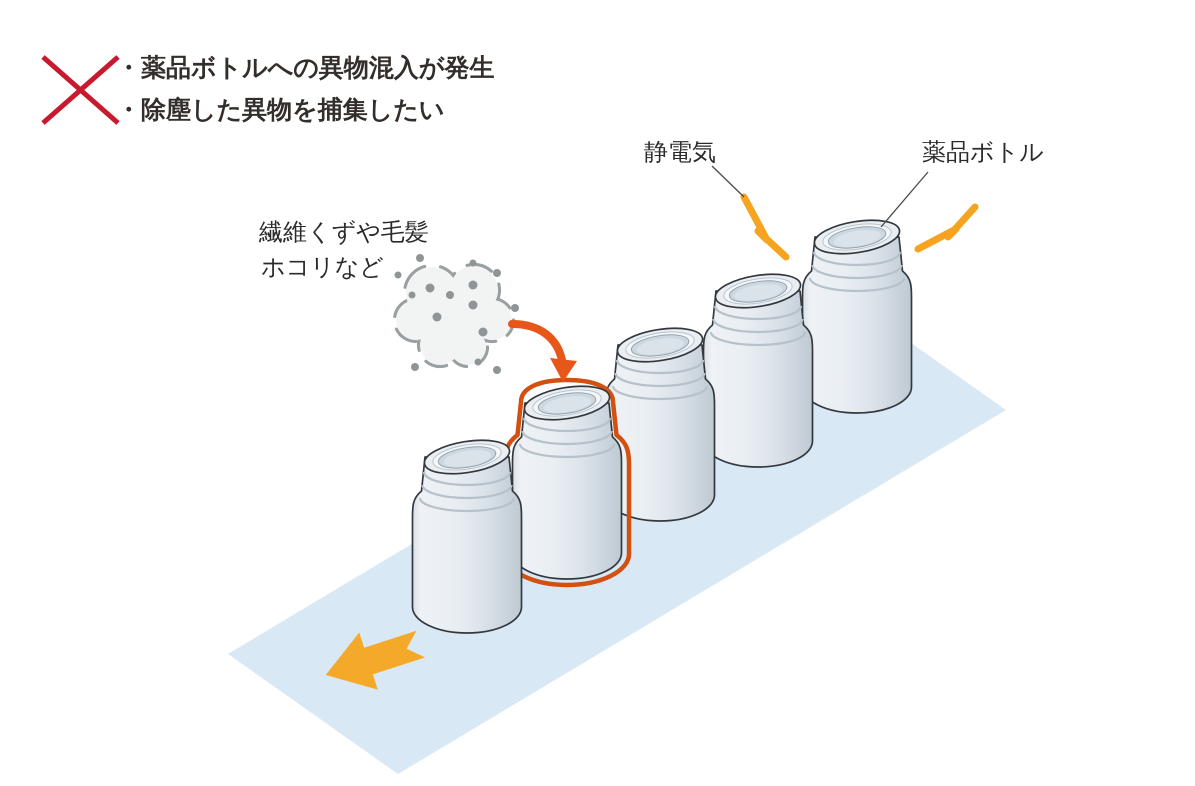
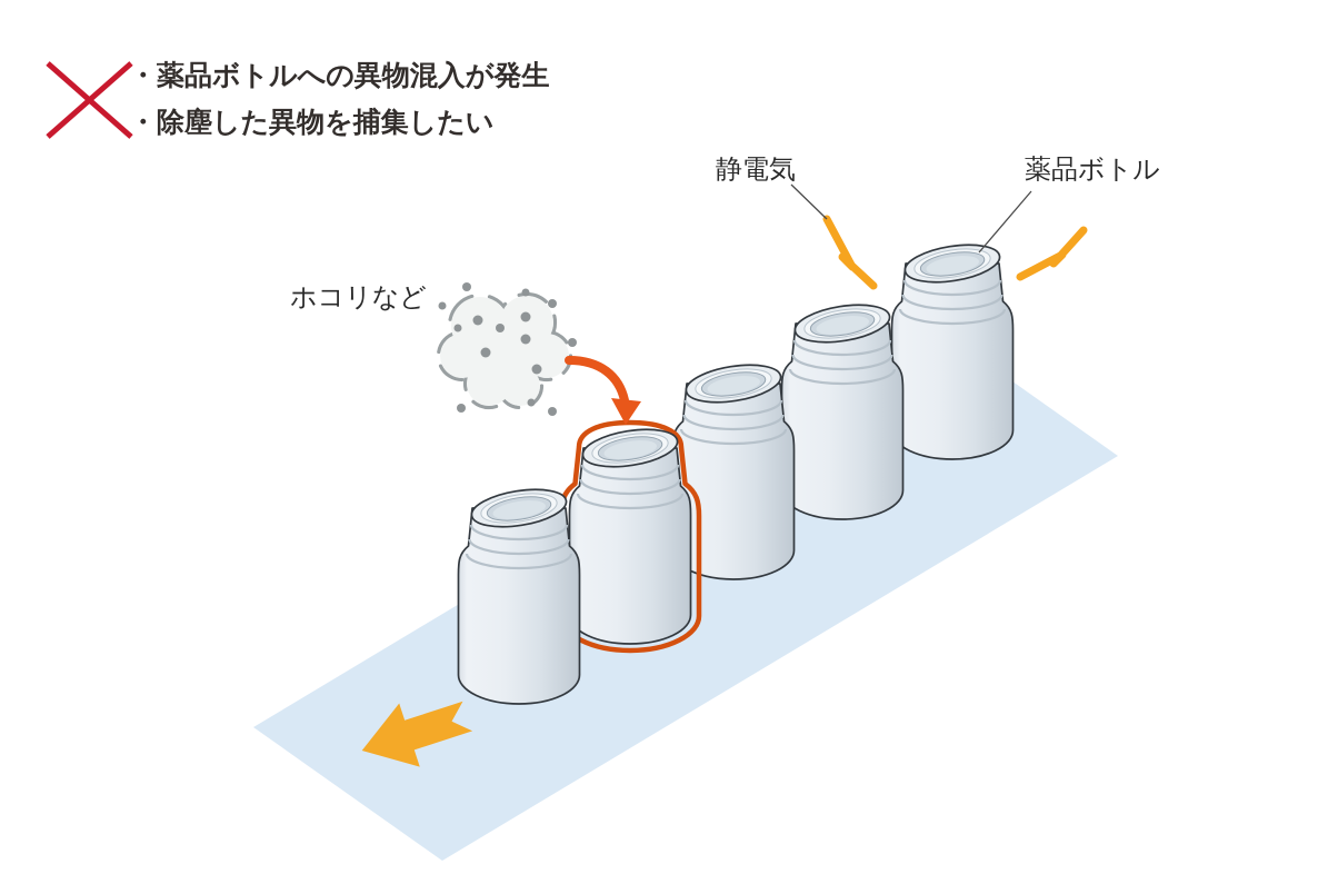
  ・薬品ボトルへの異物混入が発生
  ・除塵した異物を捕集したい
- 繊維くずや毛髪
  ホコリなど
  静電気
  薬品ボトル
